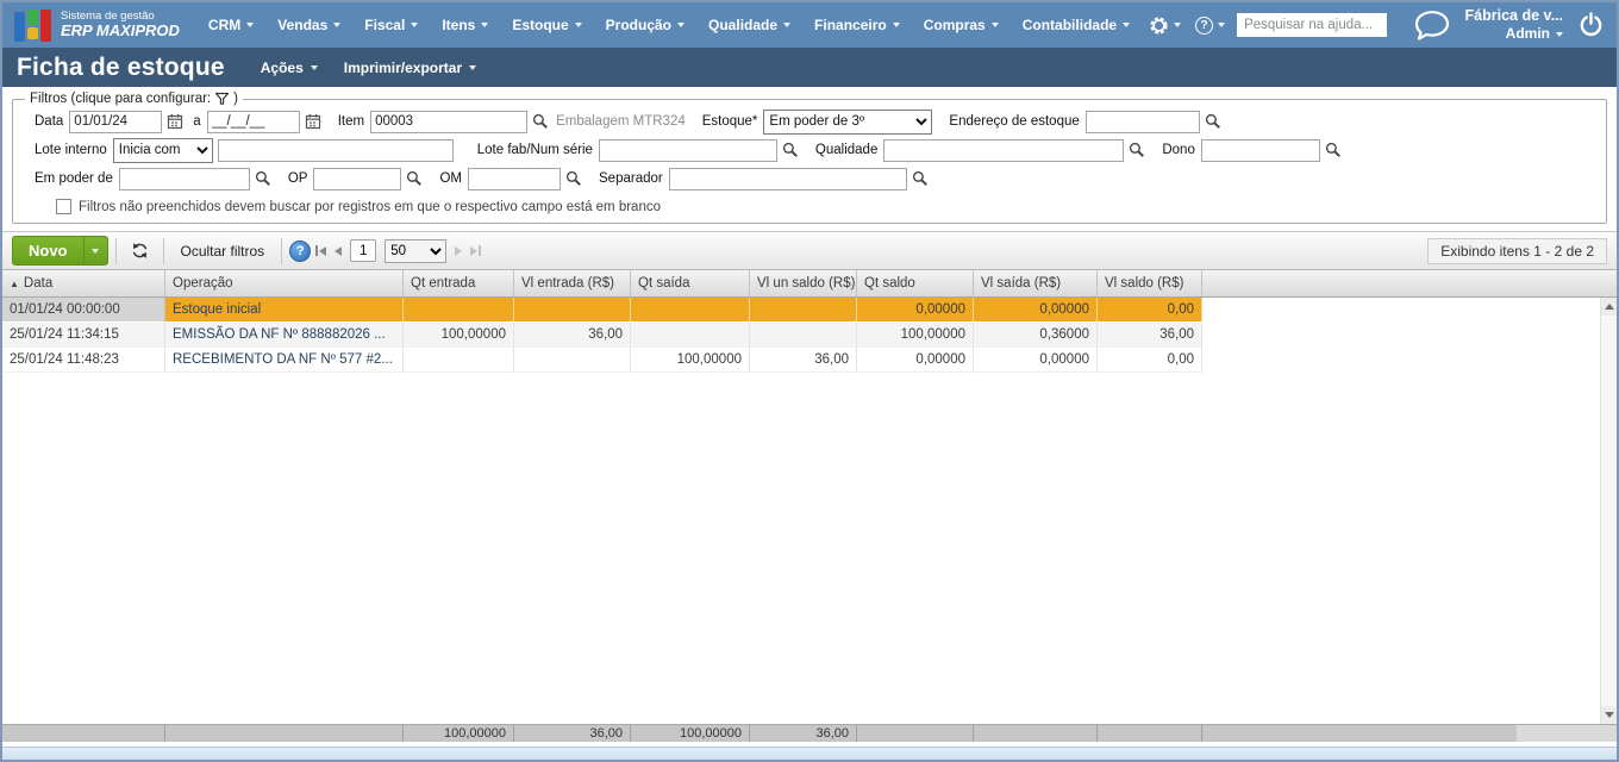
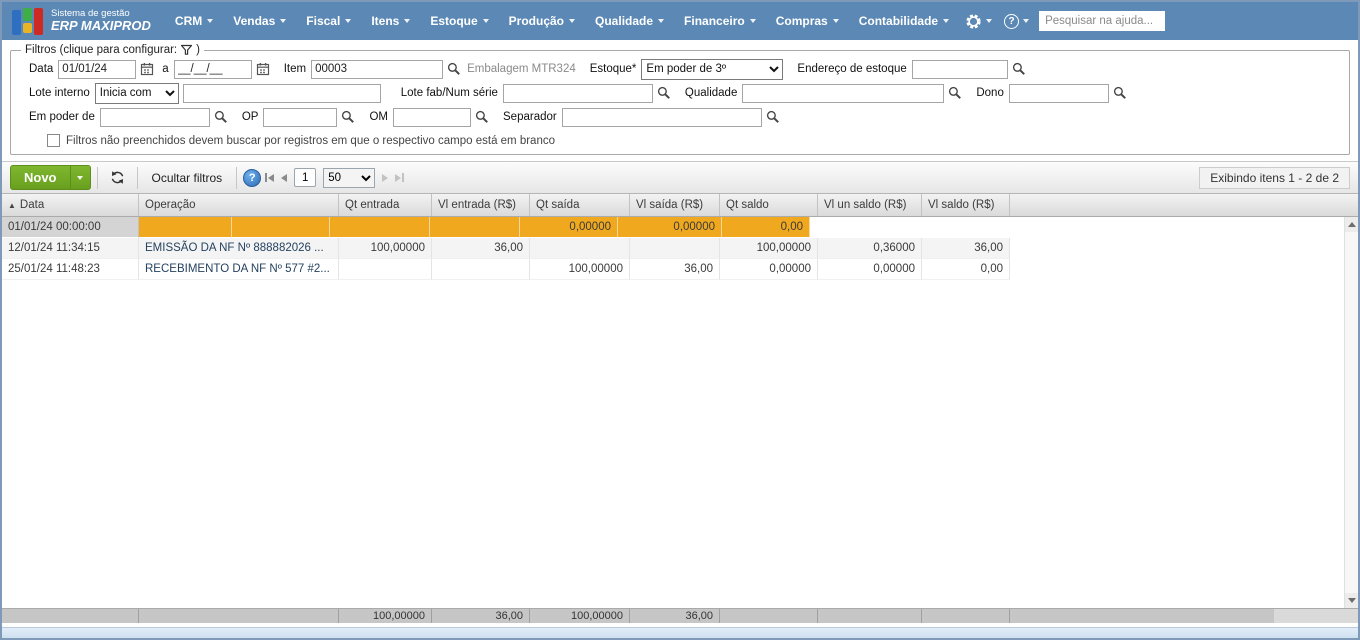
  Sistema de gestão
  ERP MAXIPROD
  CRM
  Vendas
  Fiscal
  Itens
  Estoque
  Produção
  Qualidade
  Financeiro
  Compras
  Contabilidade
  ?
  Pesquisar na ajuda...
- Fábrica de v...
- Admin
- Ficha de estoque
- Ações
- Imprimir/exportar
  Filtros (clique para configurar:
  )
  Data
  01/01/24
  a
  __/__/__
  Item
  00003
  Embalagem MTR324
  Estoque*
  Em poder de 3º
  Endereço de estoque
  Lote interno
  Inicia com
  Lote fab/Num série
  Qualidade
  Dono
  Em poder de
  OP
  OM
  Separador
  Filtros não preenchidos devem buscar por registros em que o respectivo campo está em branco
  Novo
  Ocultar filtros
  ?
  1
  50
  Exibindo itens 1 - 2 de 2
  ▲
  Data
  Operação
  Qt entrada
  Vl entrada (R$)
  Qt saída
- Vl un saldo (R$)
+ Vl saída (R$)
  Qt saldo
- Vl saída (R$)
+ Vl un saldo (R$)
  Vl saldo (R$)
  01/01/24 00:00:00
- Estoque inicial
  0,00000
  0,00000
  0,00
- 25/01/24 11:34:15
+ 12/01/24 11:34:15
  EMISSÃO DA NF Nº 888882026 ...
  100,00000
  36,00
  100,00000
  0,36000
  36,00
  25/01/24 11:48:23
  RECEBIMENTO DA NF Nº 577 #2...
  100,00000
  36,00
  0,00000
  0,00000
  0,00
  100,00000
  36,00
  100,00000
  36,00
